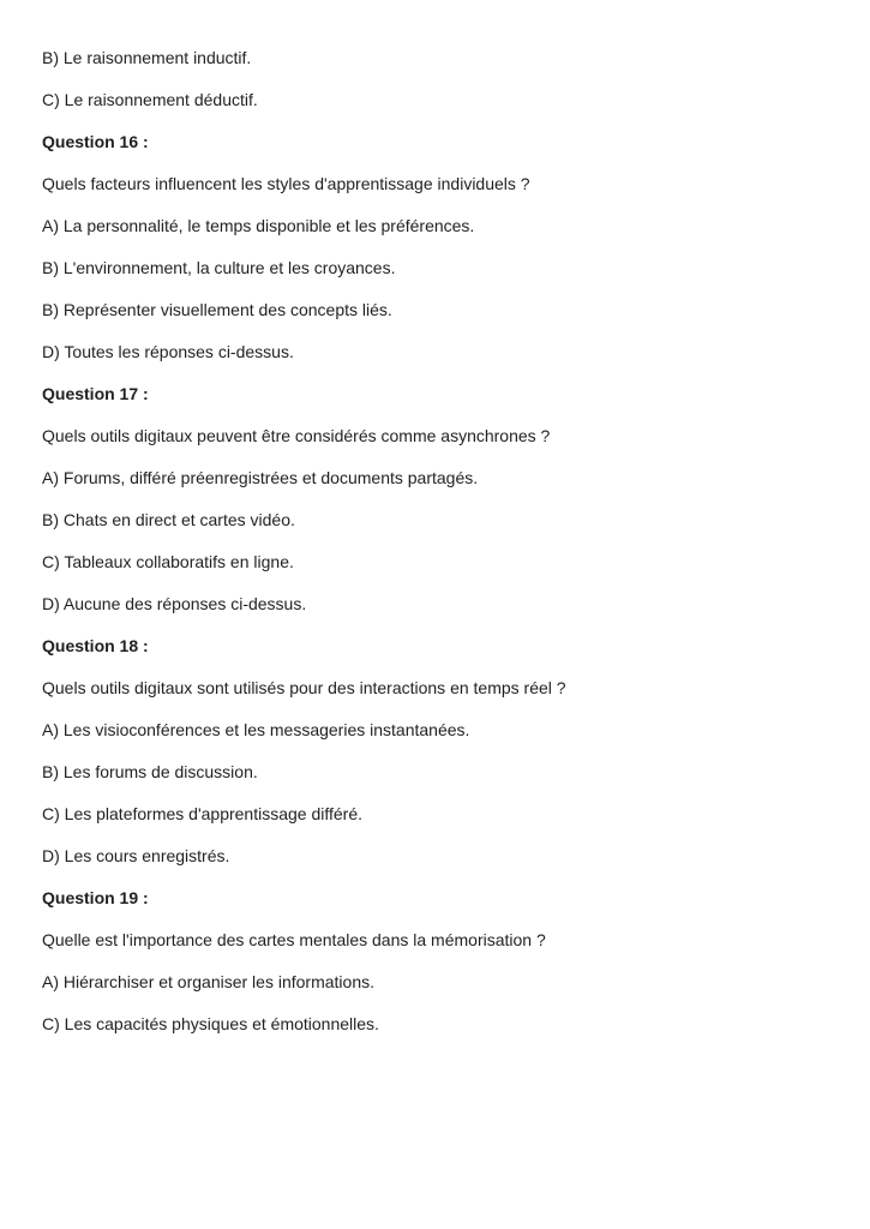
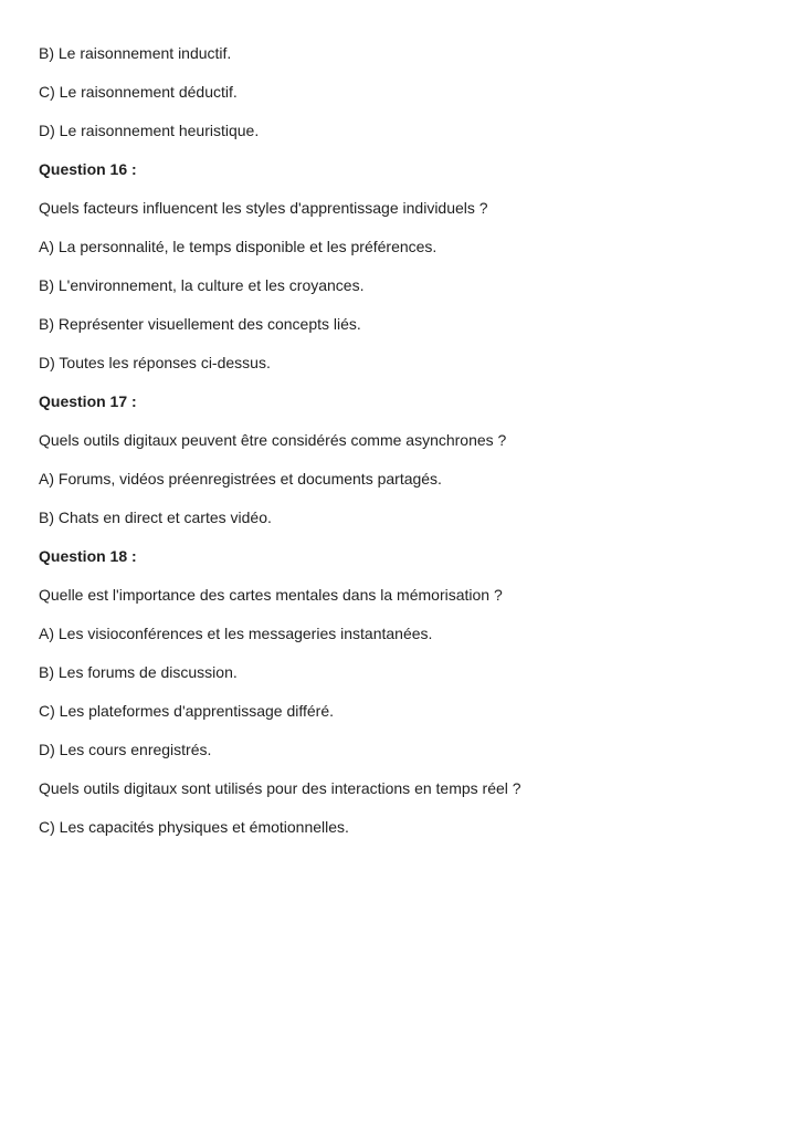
  B) Le raisonnement inductif.
  C) Le raisonnement déductif.
+ D) Le raisonnement heuristique.
  Question 16 :
  Quels facteurs influencent les styles d'apprentissage individuels ?
  A) La personnalité, le temps disponible et les préférences.
  B) L'environnement, la culture et les croyances.
  B) Représenter visuellement des concepts liés.
  D) Toutes les réponses ci-dessus.
  Question 17 :
  Quels outils digitaux peuvent être considérés comme asynchrones ?
- A) Forums, différé préenregistrées et documents partagés.
+ A) Forums, vidéos préenregistrées et documents partagés.
  B) Chats en direct et cartes vidéo.
- C) Tableaux collaboratifs en ligne.
- D) Aucune des réponses ci-dessus.
  Question 18 :
- Quels outils digitaux sont utilisés pour des interactions en temps réel ?
+ Quelle est l'importance des cartes mentales dans la mémorisation ?
  A) Les visioconférences et les messageries instantanées.
  B) Les forums de discussion.
  C) Les plateformes d'apprentissage différé.
  D) Les cours enregistrés.
- Question 19 :
- Quelle est l'importance des cartes mentales dans la mémorisation ?
+ Quels outils digitaux sont utilisés pour des interactions en temps réel ?
- A) Hiérarchiser et organiser les informations.
  C) Les capacités physiques et émotionnelles.
